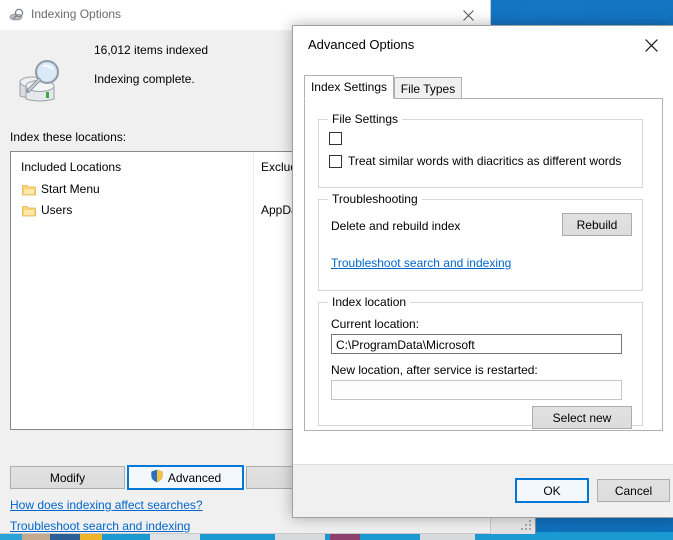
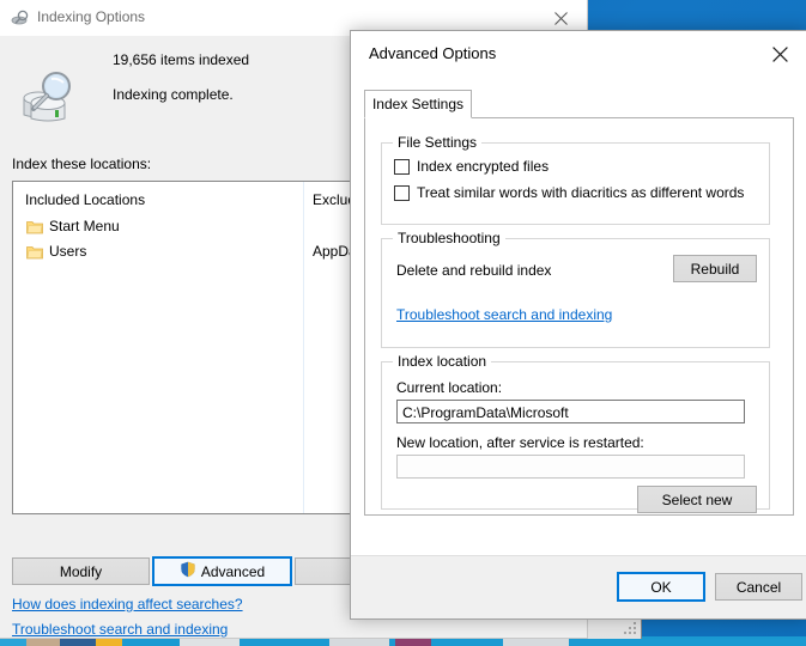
  Indexing Options
- 16,012 items indexed
+ 19,656 items indexed
  Indexing complete.
  Index these locations:
  Included Locations
  Exclu
  Start Menu
  Users
  Modify
  Advanced
  How does indexing affect searches?
  Troubleshoot search and indexing
  Advanced Options
  Index Settings
- File Types
  File Settings
+ Index encrypted files
  Treat similar words with diacritics as different words
  Troubleshooting
  Delete and rebuild index
  Rebuild
  Troubleshoot search and indexing
  Index location
  Current location:
  C:\ProgramData\Microsoft
  New location, after service is restarted:
  Select new
  OK
  Cancel
